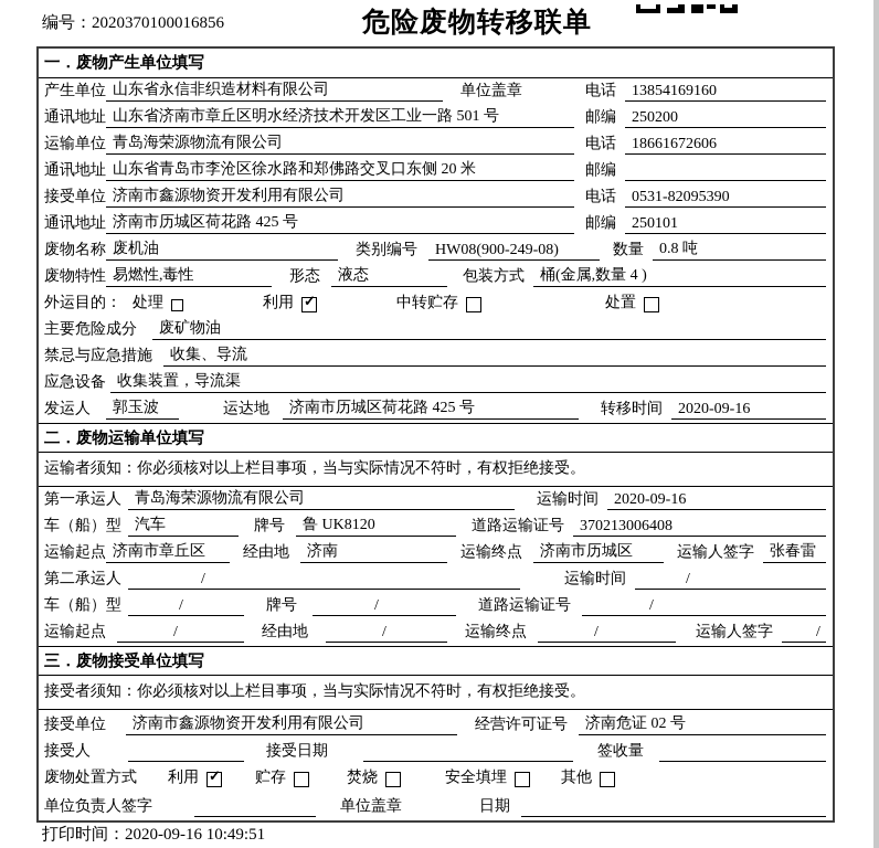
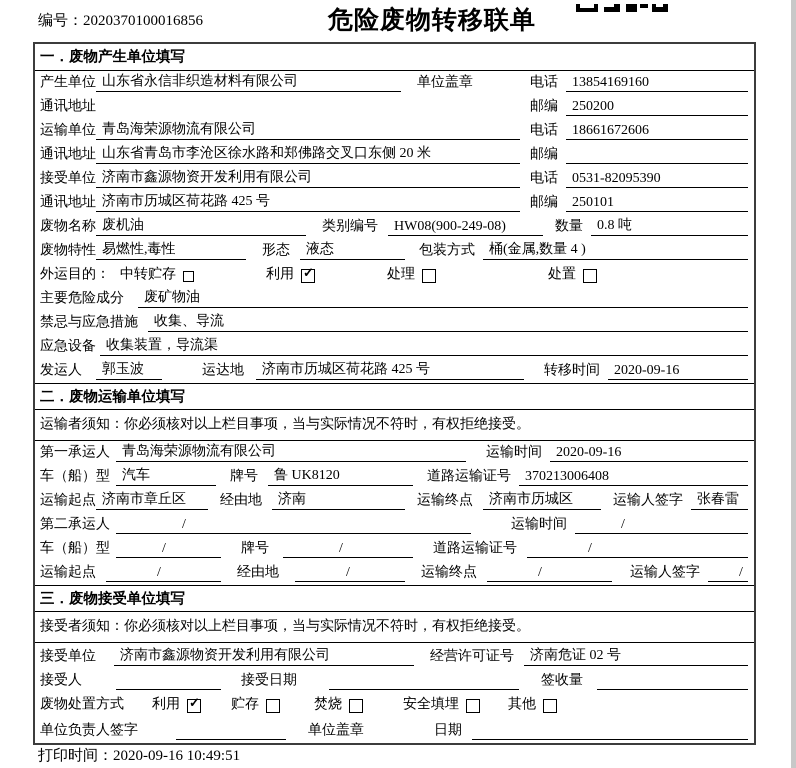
  编号：2020370100016856
  危险废物转移联单
  一．废物产生单位填写
  产生单位
  山东省永信非织造材料有限公司
  单位盖章
  电话
  13854169160
  通讯地址
- 山东省济南市章丘区明水经济技术开发区工业一路 501 号
  邮编
  250200
  运输单位
  青岛海荣源物流有限公司
  电话
  18661672606
  通讯地址
  山东省青岛市李沧区徐水路和郑佛路交叉口东侧 20 米
  邮编
  接受单位
  济南市鑫源物资开发利用有限公司
  电话
  0531-82095390
  通讯地址
  济南市历城区荷花路 425 号
  邮编
  250101
  废物名称
  废机油
  类别编号
  HW08(900-249-08)
  数量
  0.8 吨
  废物特性
  易燃性,毒性
  形态
  液态
  包装方式
  桶(金属,数量 4 )
  外运目的：
- 处理
+ 中转贮存
  利用
  ✓
- 中转贮存
+ 处理
  处置
  主要危险成分
  废矿物油
  禁忌与应急措施
  收集、导流
  应急设备
  收集装置，导流渠
  发运人
  郭玉波
  运达地
  济南市历城区荷花路 425 号
  转移时间
  2020-09-16
  二．废物运输单位填写
  运输者须知：你必须核对以上栏目事项，当与实际情况不符时，有权拒绝接受。
  第一承运人
  青岛海荣源物流有限公司
  运输时间
  2020-09-16
  车（船）型
  汽车
  牌号
  鲁 UK8120
  道路运输证号
  370213006408
  运输起点
  济南市章丘区
  经由地
  济南
  运输终点
  济南市历城区
  运输人签字
  张春雷
  第二承运人
  /
  运输时间
  /
  车（船）型
  /
  牌号
  /
  道路运输证号
  /
  运输起点
  /
  经由地
  /
  运输终点
  /
  运输人签字
  /
  三．废物接受单位填写
  接受者须知：你必须核对以上栏目事项，当与实际情况不符时，有权拒绝接受。
  接受单位
  济南市鑫源物资开发利用有限公司
  经营许可证号
  济南危证 02 号
  接受人
  接受日期
  签收量
  废物处置方式
  利用
  ✓
  贮存
  焚烧
  安全填埋
  其他
  单位负责人签字
  单位盖章
  日期
  打印时间：2020-09-16 10:49:51
